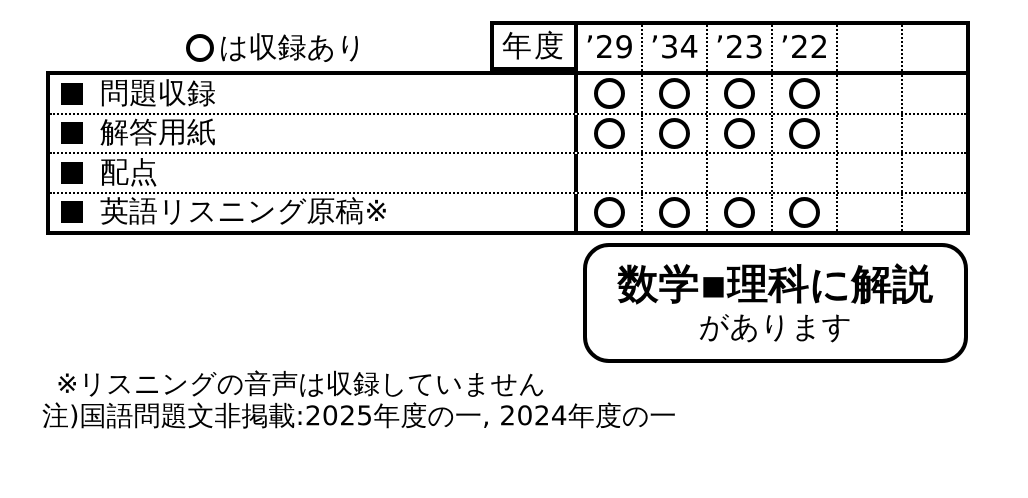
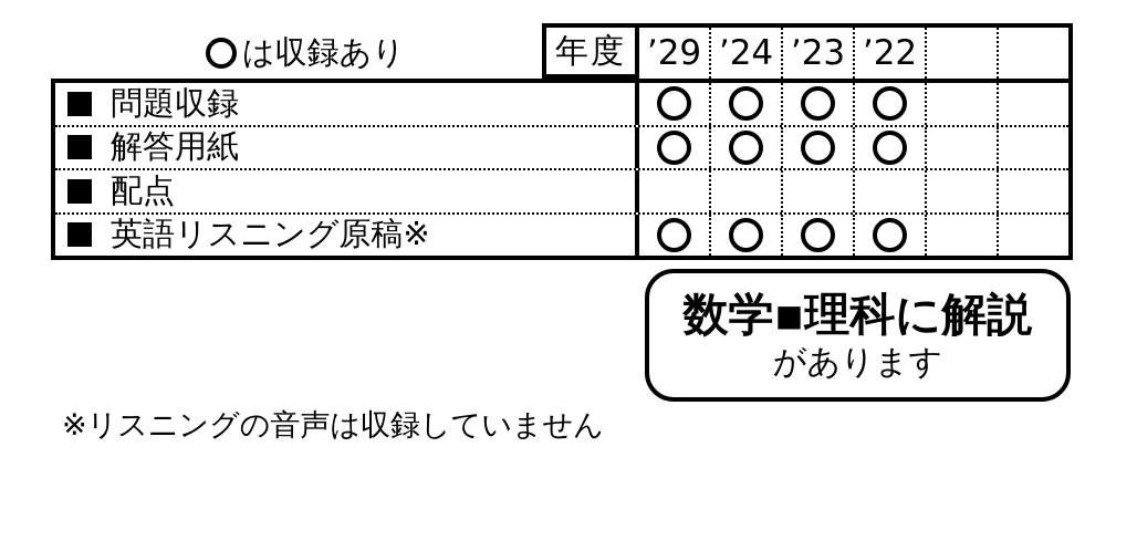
  は収録あり
  年度
  ’29
- ’34
+ ’24
  ’23
  ’22
  問題収録
  解答用紙
  配点
  英語リスニング原稿※
  数学▪理科に解説
  があります
  ※リスニングの音声は収録していません
- 注)国語問題文非掲載:2025年度の一, 2024年度の一
